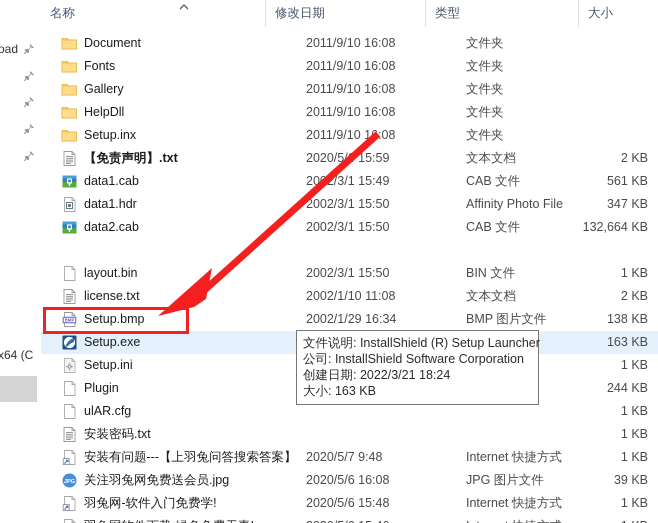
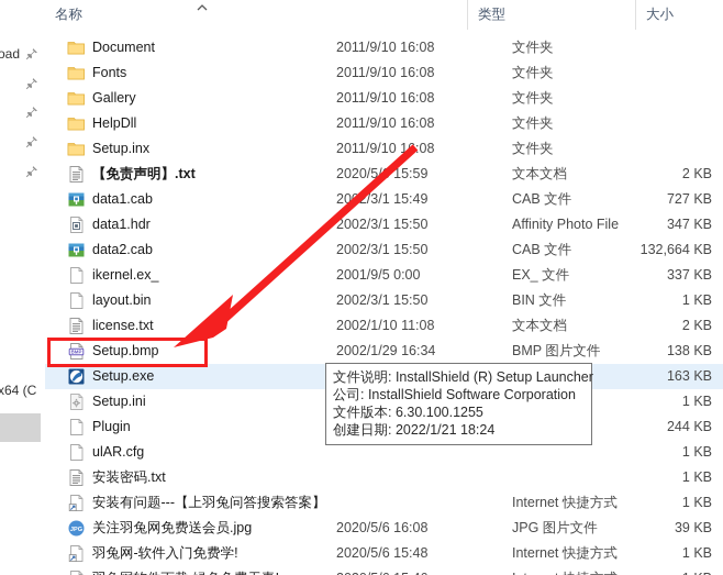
  oad
  x64 (C
  名称
- 修改日期
  类型
  大小
  Document
  2011/9/10 16:08
  文件夹
  Fonts
  2011/9/10 16:08
  文件夹
  Gallery
  2011/9/10 16:08
  文件夹
  HelpDll
  2011/9/10 16:08
  文件夹
  Setup.inx
  2011/9/10 1:08
  文件夹
  【免责声明】.txt
  2020/5/ 15:59
  文本文档
  2 KB
  data1.cab
  20/3/1 15:49
  CAB 文件
- 561 KB
+ 727 KB
  data1.hdr
  2002/3/1 15:50
  Affinity Photo File
  347 KB
  data2.cab
  2002/3/1 15:50
  CAB 文件
  132,664 KB
+ ikernel.ex_
+ 2001/9/5 0:00
+ EX_ 文件
+ 337 KB
  layout.bin
  2002/3/1 15:50
  BIN 文件
  1 KB
  license.txt
  2002/1/10 11:08
  文本文档
  2 KB
  Setup.bmp
  2002/1/29 16:34
  BMP 图片文件
  138 KB
  Setup.exe
  163 KB
  Setup.ini
  1 KB
  Plugin
  244 KB
  ulAR.cfg
  1 KB
  安装密码.txt
  1 KB
  安装有问题---【上羽兔问答搜索答案】
- 2020/5/7 9:48
  Internet 快捷方式
  1 KB
  关注羽兔网免费送会员.jpg
  2020/5/6 16:08
  JPG 图片文件
  39 KB
  羽兔网-软件入门免费学!
  2020/5/6 15:48
  Internet 快捷方式
  1 KB
  文件说明: InstallShield (R) Setup Launcher
  公司: InstallShield Software Corporation
+ 文件版本: 6.30.100.1255
- 创建日期: 2022/3/21 18:24
+ 创建日期: 2022/1/21 18:24
- 大小: 163 KB
